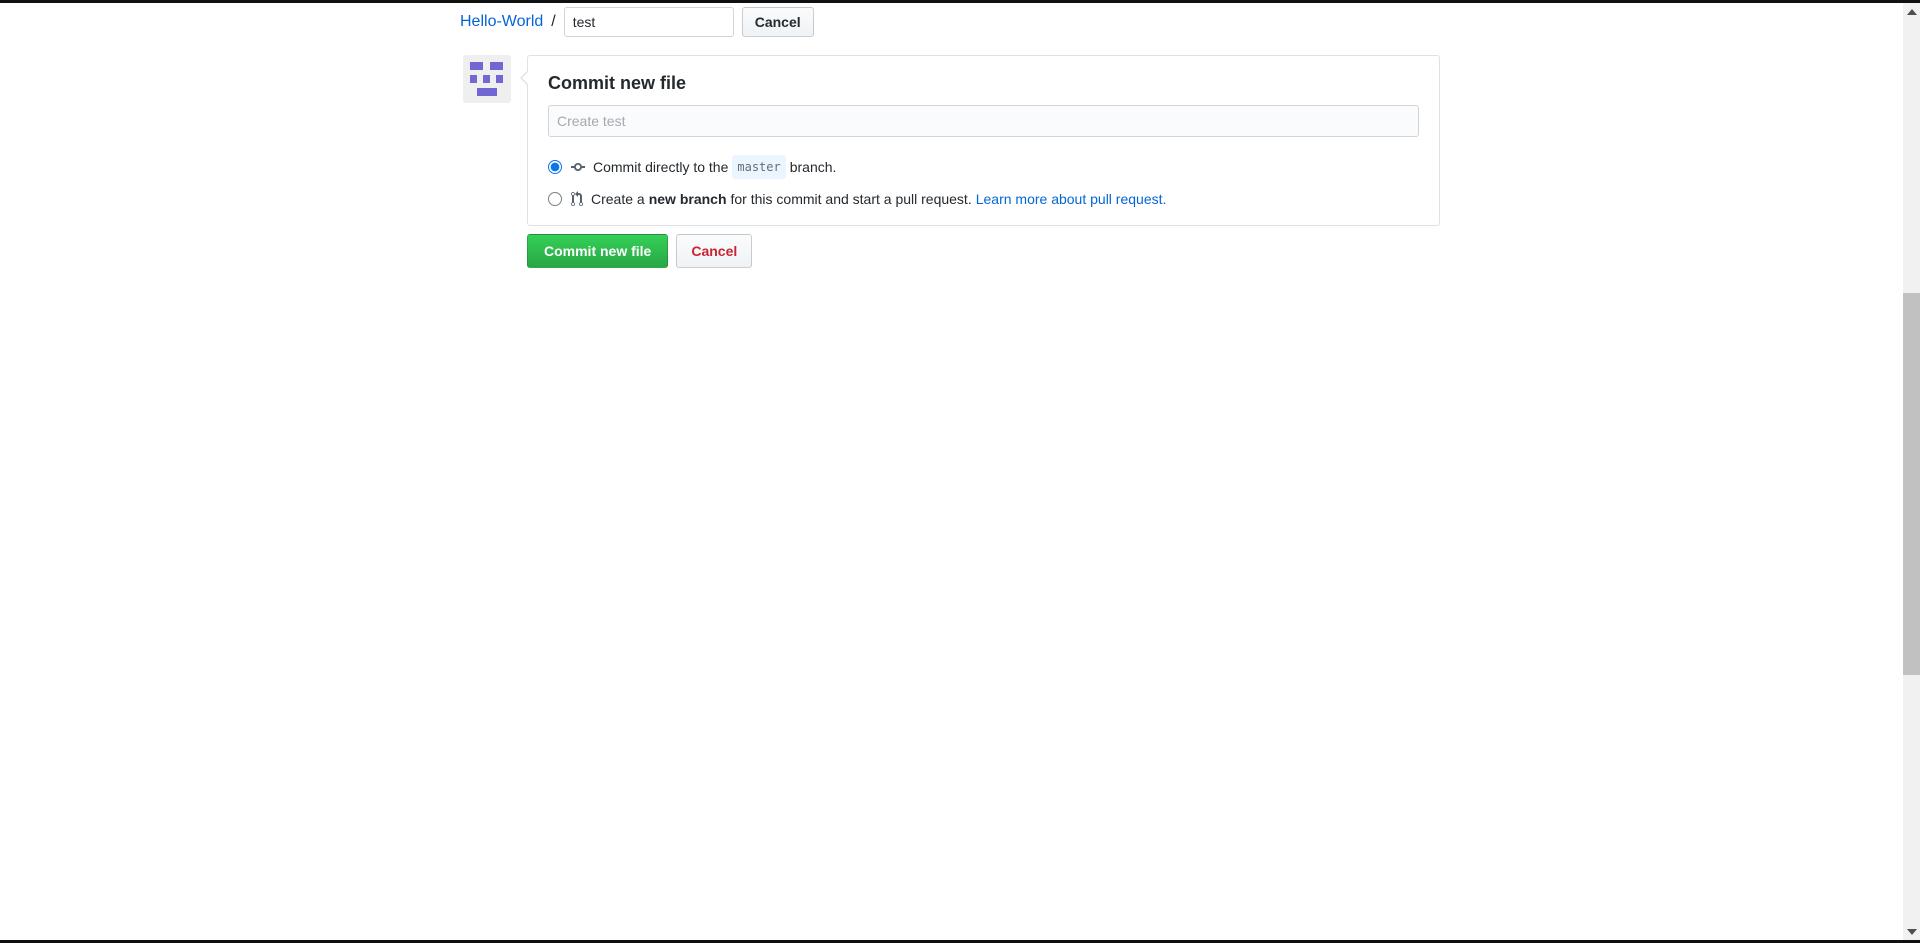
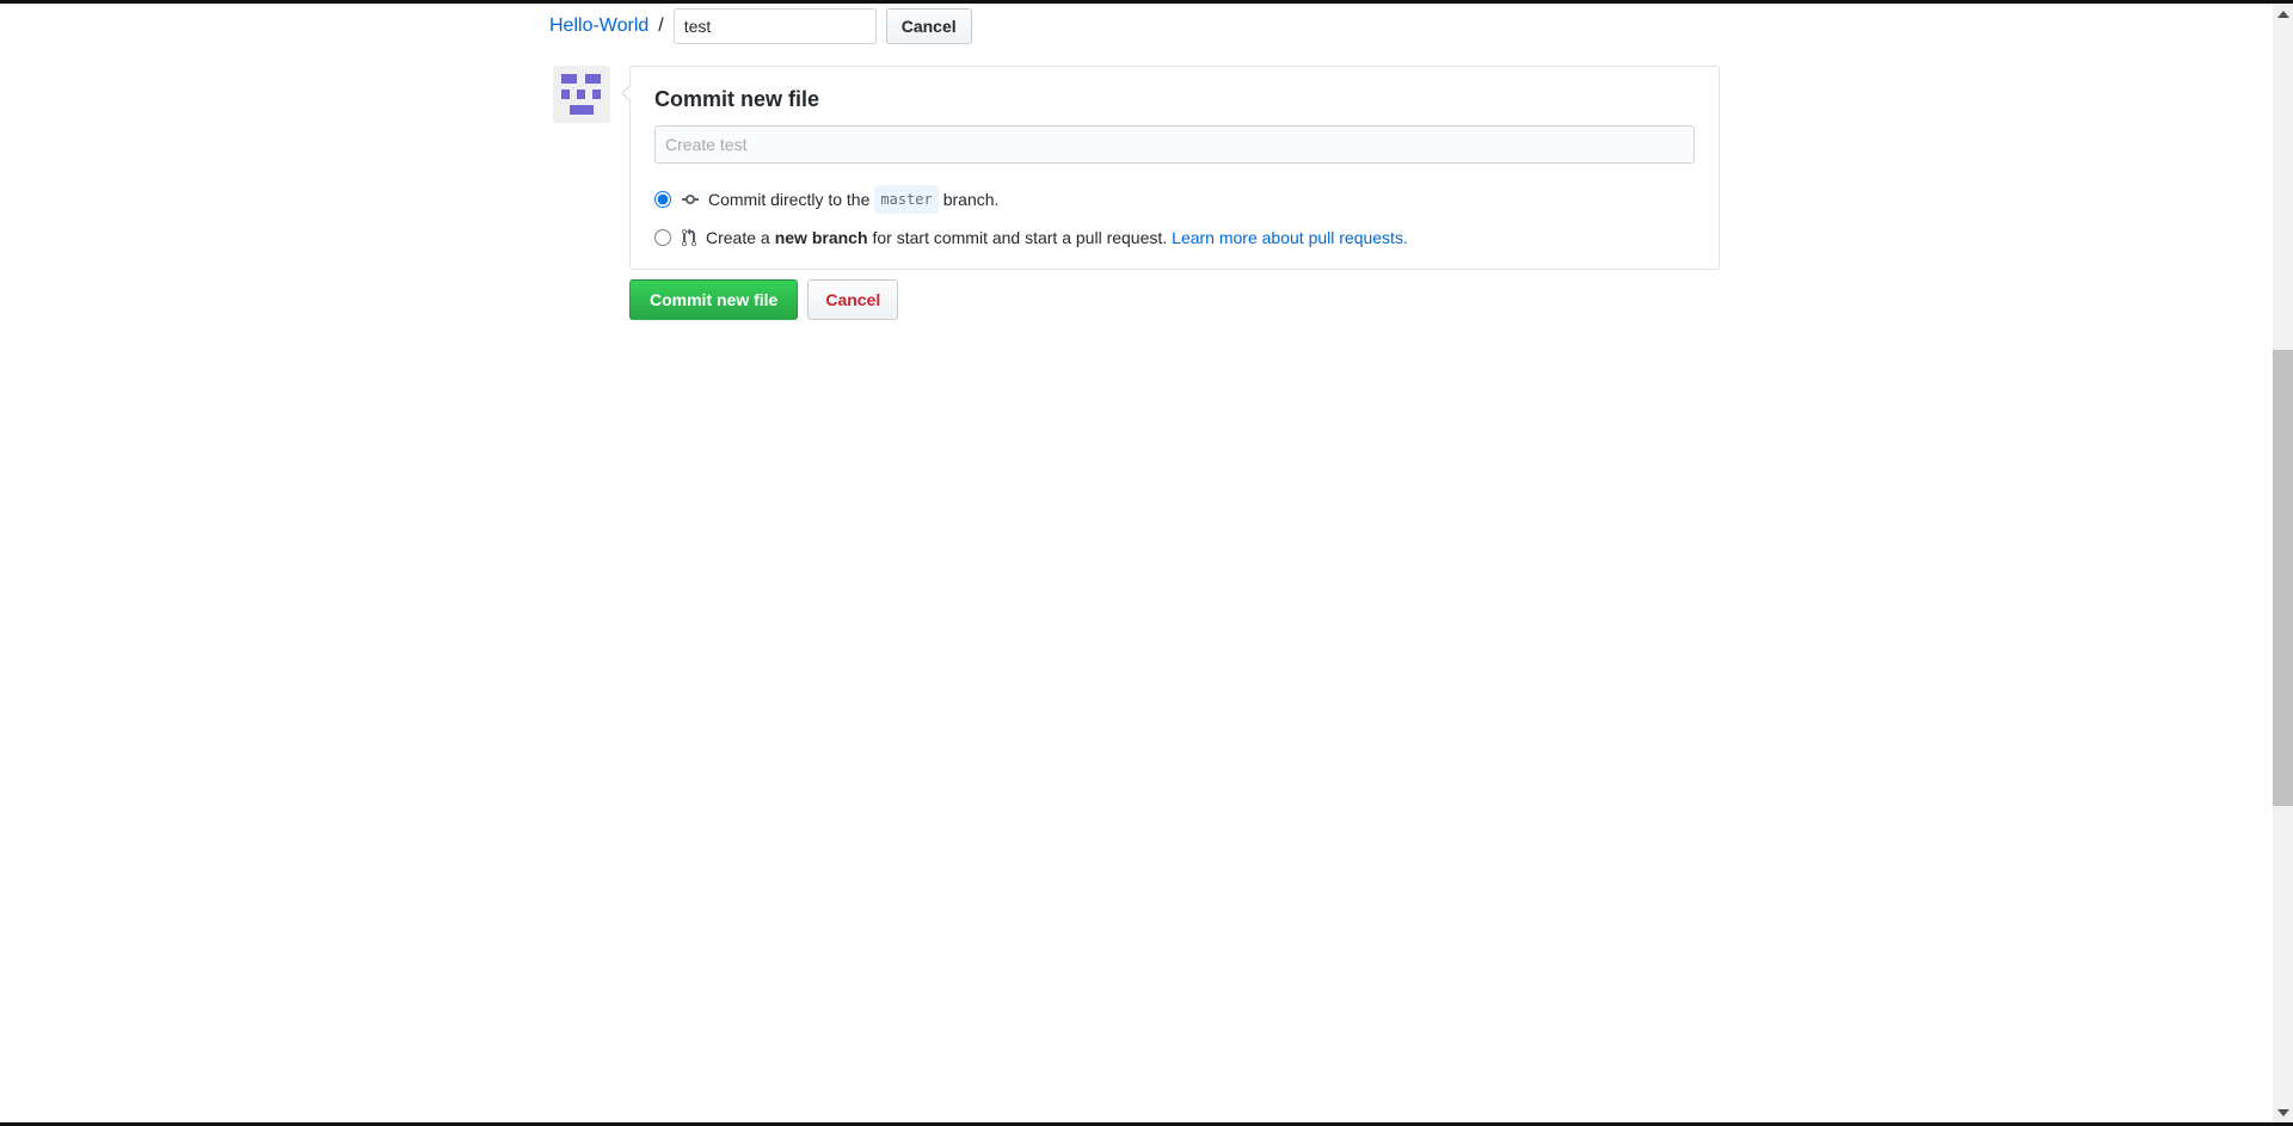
  Hello-World
  /
  test
  Cancel
  Commit new file
  Create test
  Commit directly to the
  master
  branch.
  Create a
  new branch
- for this commit and start a pull request.
+ for start commit and start a pull request.
- Learn more about pull request.
+ Learn more about pull requests.
  Commit new file
  Cancel
